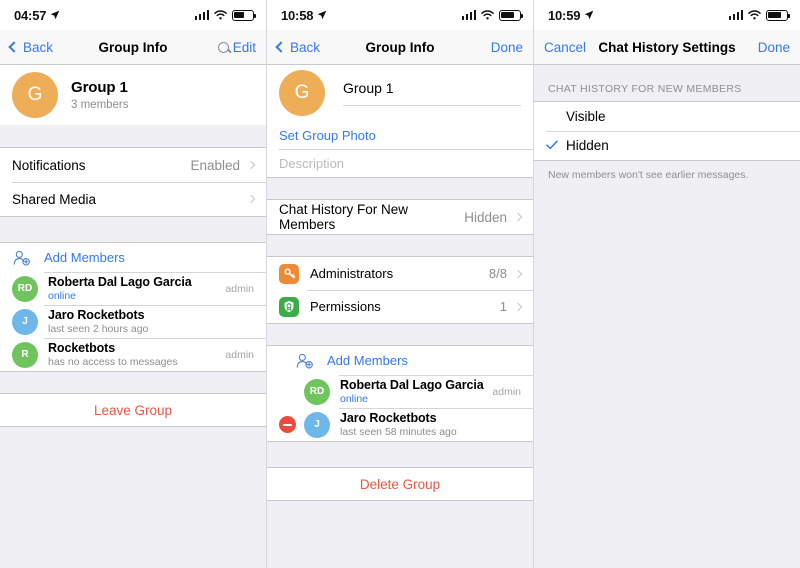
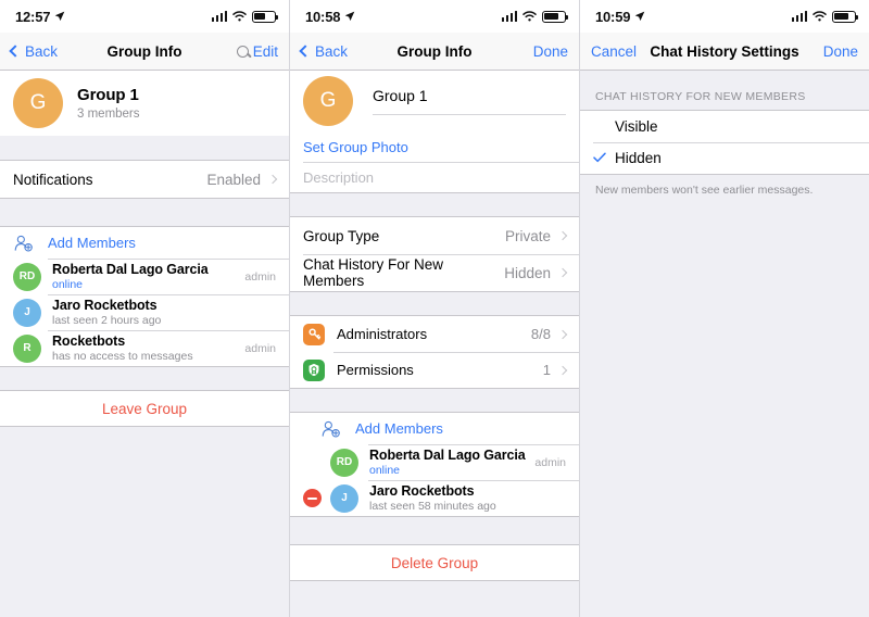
- 04:57
+ 12:57
  Back
  Group Info
  Edit
  G
  Group 1
  3 members
  Notifications
  Enabled
- Shared Media
  Add Members
  RD
  Roberta Dal Lago Garcia
  online
  admin
  J
  Jaro Rocketbots
  last seen 2 hours ago
  R
  Rocketbots
  has no access to messages
  admin
  Leave Group
  10:58
  Back
  Group Info
  Done
  G
  Group 1
  Set Group Photo
  Description
+ Group Type
+ Private
  Chat History For New Members
  Hidden
  Administrators
  8/8
  Permissions
  1
  Add Members
  RD
  Roberta Dal Lago Garcia
  online
  admin
  J
  Jaro Rocketbots
  last seen 58 minutes ago
  Delete Group
  10:59
  Cancel
  Chat History Settings
  Done
  CHAT HISTORY FOR NEW MEMBERS
  Visible
  Hidden
  New members won't see earlier messages.
